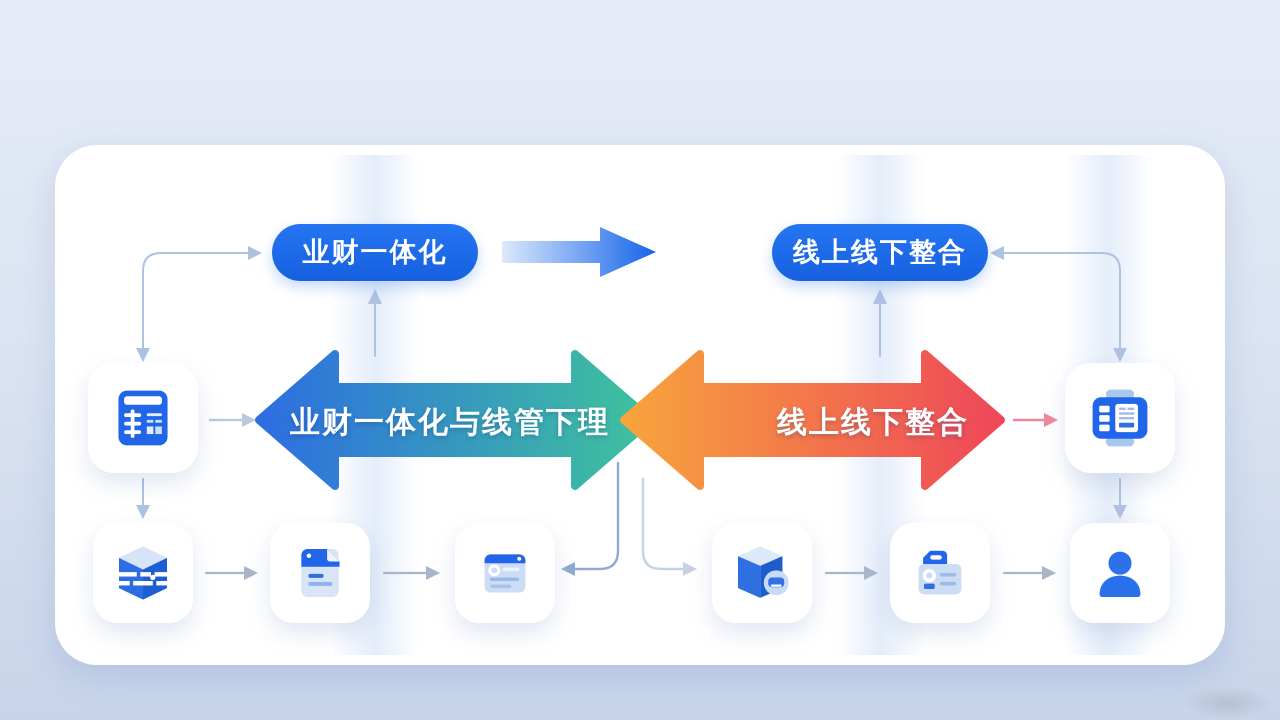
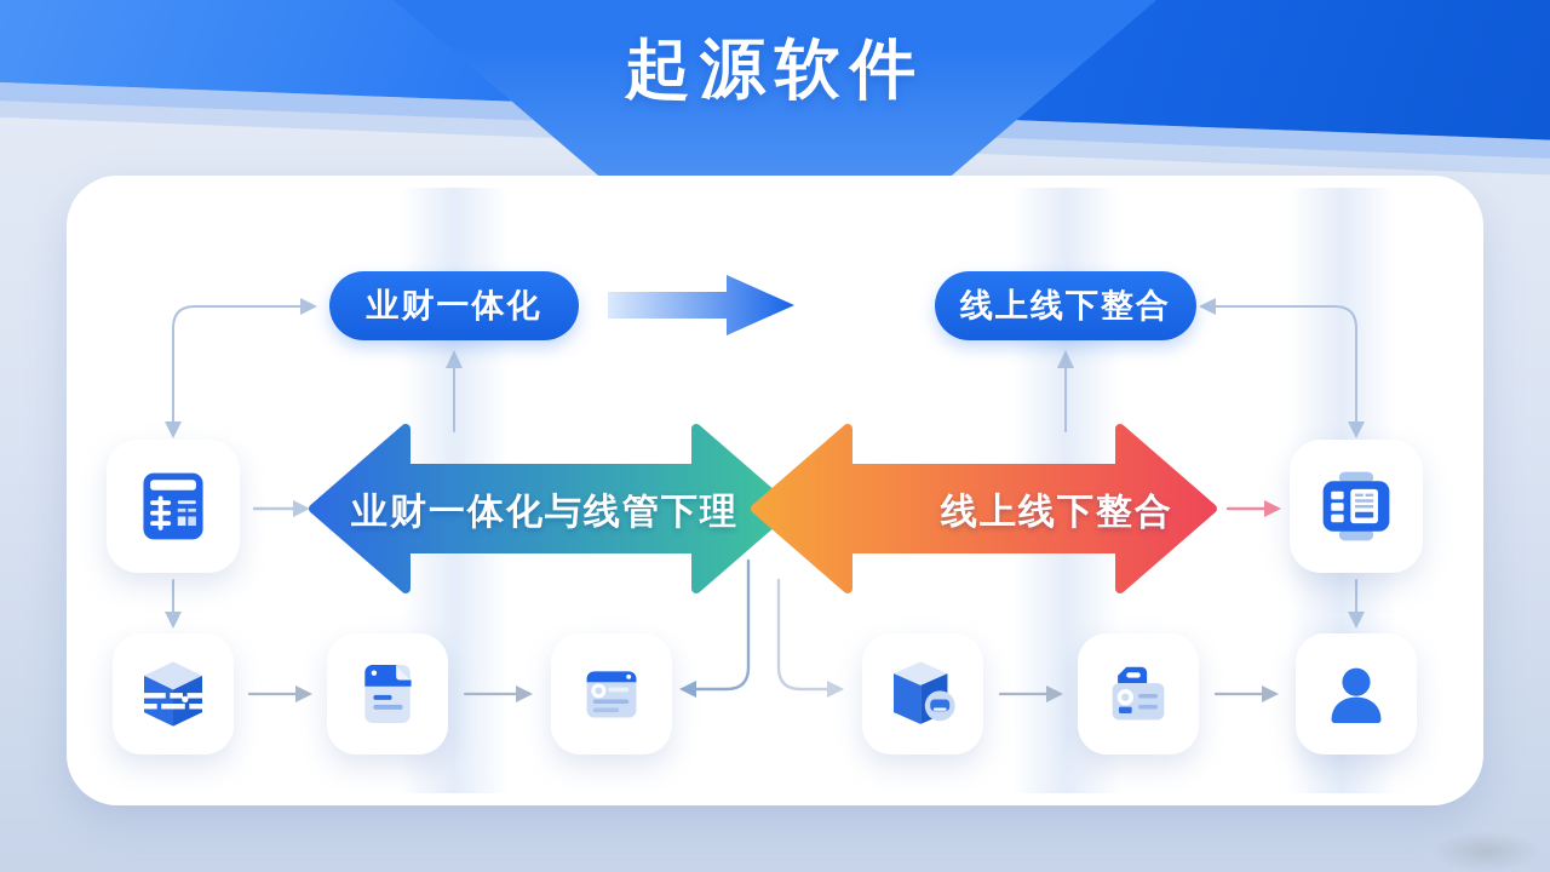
+ 起源软件
  业财一体化与线管下理
  线上线下整合
  业财一体化
  线上线下整合
